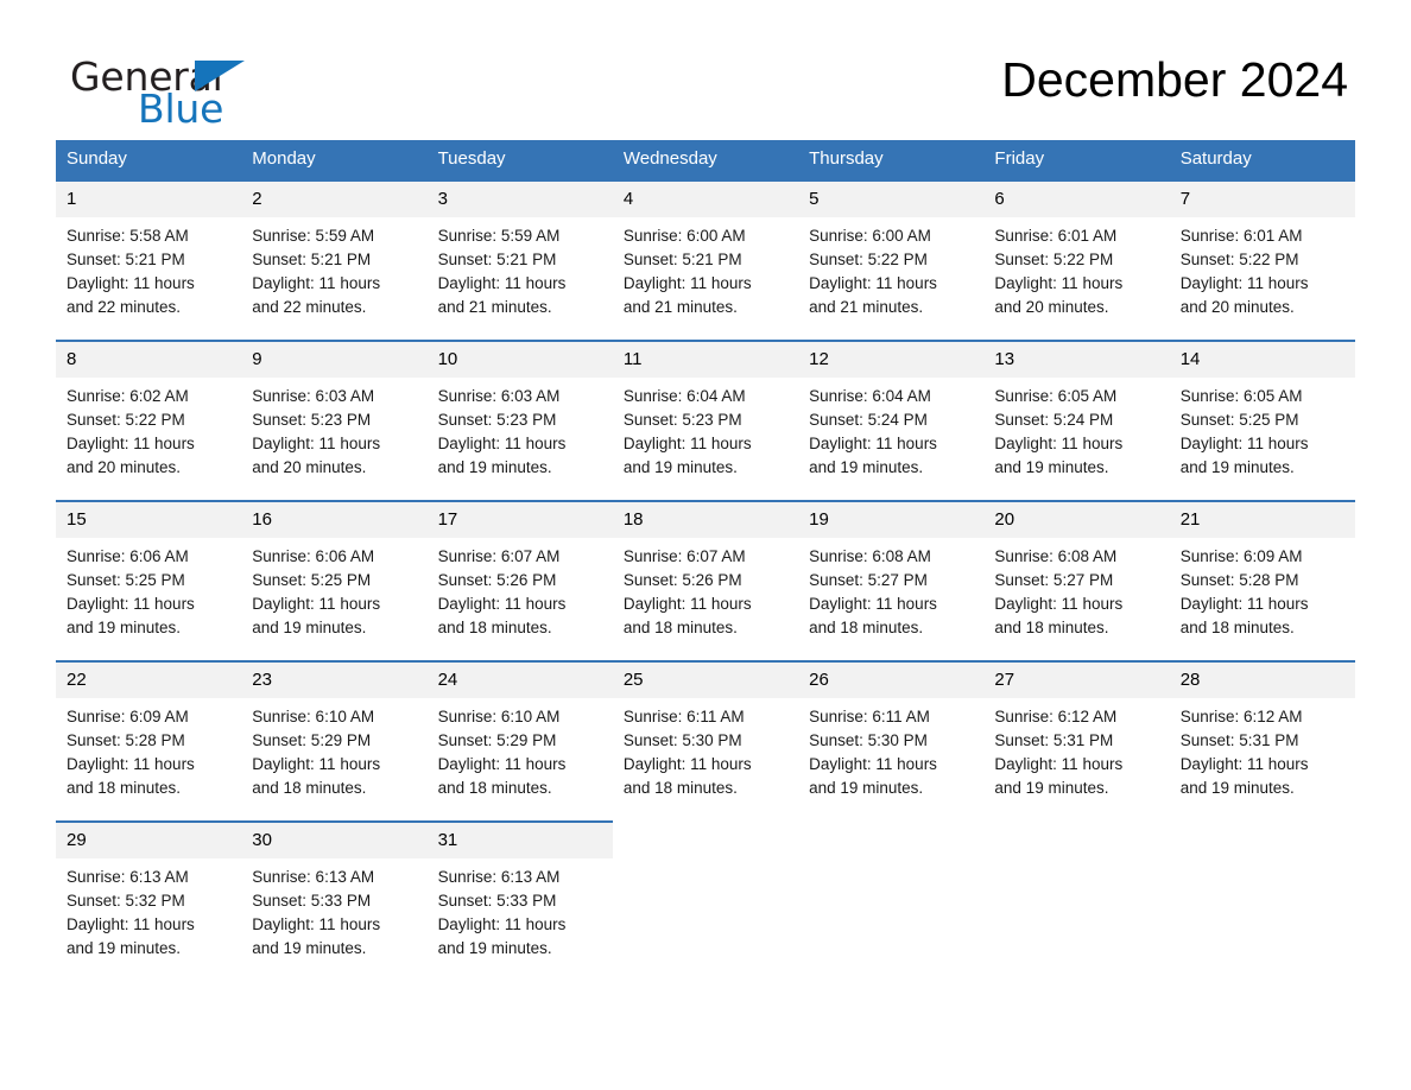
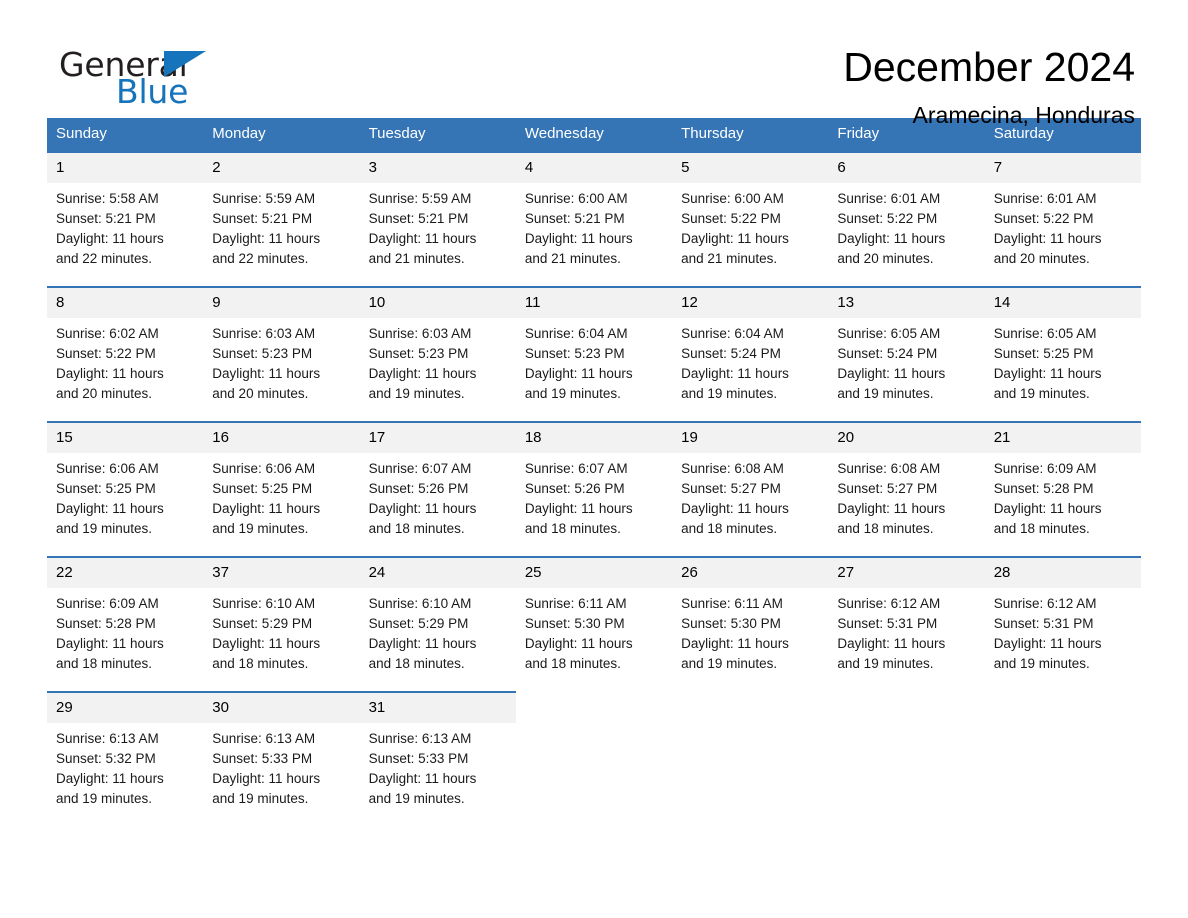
  General
  Blue
  December 2024
+ Aramecina, Honduras
  Sunday	Monday	Tuesday	Wednesday	Thursday	Friday	Saturday
  1Sunrise: 5:58 AMSunset: 5:21 PMDaylight: 11 hoursand 22 minutes.	2Sunrise: 5:59 AMSunset: 5:21 PMDaylight: 11 hoursand 22 minutes.	3Sunrise: 5:59 AMSunset: 5:21 PMDaylight: 11 hoursand 21 minutes.	4Sunrise: 6:00 AMSunset: 5:21 PMDaylight: 11 hoursand 21 minutes.	5Sunrise: 6:00 AMSunset: 5:22 PMDaylight: 11 hoursand 21 minutes.	6Sunrise: 6:01 AMSunset: 5:22 PMDaylight: 11 hoursand 20 minutes.	7Sunrise: 6:01 AMSunset: 5:22 PMDaylight: 11 hoursand 20 minutes.
  8Sunrise: 6:02 AMSunset: 5:22 PMDaylight: 11 hoursand 20 minutes.	9Sunrise: 6:03 AMSunset: 5:23 PMDaylight: 11 hoursand 20 minutes.	10Sunrise: 6:03 AMSunset: 5:23 PMDaylight: 11 hoursand 19 minutes.	11Sunrise: 6:04 AMSunset: 5:23 PMDaylight: 11 hoursand 19 minutes.	12Sunrise: 6:04 AMSunset: 5:24 PMDaylight: 11 hoursand 19 minutes.	13Sunrise: 6:05 AMSunset: 5:24 PMDaylight: 11 hoursand 19 minutes.	14Sunrise: 6:05 AMSunset: 5:25 PMDaylight: 11 hoursand 19 minutes.
  15Sunrise: 6:06 AMSunset: 5:25 PMDaylight: 11 hoursand 19 minutes.	16Sunrise: 6:06 AMSunset: 5:25 PMDaylight: 11 hoursand 19 minutes.	17Sunrise: 6:07 AMSunset: 5:26 PMDaylight: 11 hoursand 18 minutes.	18Sunrise: 6:07 AMSunset: 5:26 PMDaylight: 11 hoursand 18 minutes.	19Sunrise: 6:08 AMSunset: 5:27 PMDaylight: 11 hoursand 18 minutes.	20Sunrise: 6:08 AMSunset: 5:27 PMDaylight: 11 hoursand 18 minutes.	21Sunrise: 6:09 AMSunset: 5:28 PMDaylight: 11 hoursand 18 minutes.
- 22Sunrise: 6:09 AMSunset: 5:28 PMDaylight: 11 hoursand 18 minutes.	23Sunrise: 6:10 AMSunset: 5:29 PMDaylight: 11 hoursand 18 minutes.	24Sunrise: 6:10 AMSunset: 5:29 PMDaylight: 11 hoursand 18 minutes.	25Sunrise: 6:11 AMSunset: 5:30 PMDaylight: 11 hoursand 18 minutes.	26Sunrise: 6:11 AMSunset: 5:30 PMDaylight: 11 hoursand 19 minutes.	27Sunrise: 6:12 AMSunset: 5:31 PMDaylight: 11 hoursand 19 minutes.	28Sunrise: 6:12 AMSunset: 5:31 PMDaylight: 11 hoursand 19 minutes.
+ 22Sunrise: 6:09 AMSunset: 5:28 PMDaylight: 11 hoursand 18 minutes.	37Sunrise: 6:10 AMSunset: 5:29 PMDaylight: 11 hoursand 18 minutes.	24Sunrise: 6:10 AMSunset: 5:29 PMDaylight: 11 hoursand 18 minutes.	25Sunrise: 6:11 AMSunset: 5:30 PMDaylight: 11 hoursand 18 minutes.	26Sunrise: 6:11 AMSunset: 5:30 PMDaylight: 11 hoursand 19 minutes.	27Sunrise: 6:12 AMSunset: 5:31 PMDaylight: 11 hoursand 19 minutes.	28Sunrise: 6:12 AMSunset: 5:31 PMDaylight: 11 hoursand 19 minutes.
  29Sunrise: 6:13 AMSunset: 5:32 PMDaylight: 11 hoursand 19 minutes.	30Sunrise: 6:13 AMSunset: 5:33 PMDaylight: 11 hoursand 19 minutes.	31Sunrise: 6:13 AMSunset: 5:33 PMDaylight: 11 hoursand 19 minutes.
